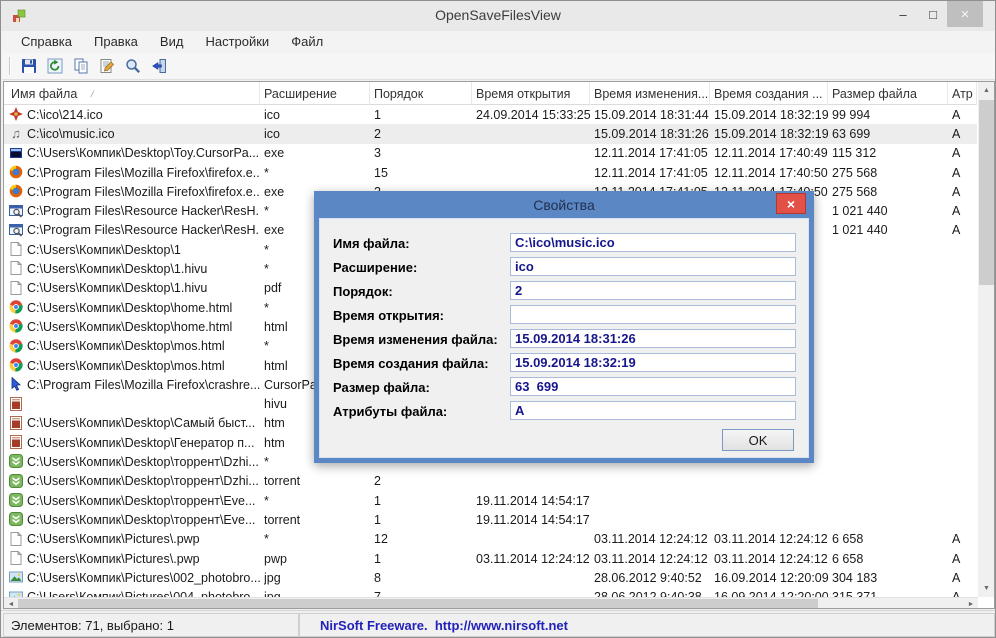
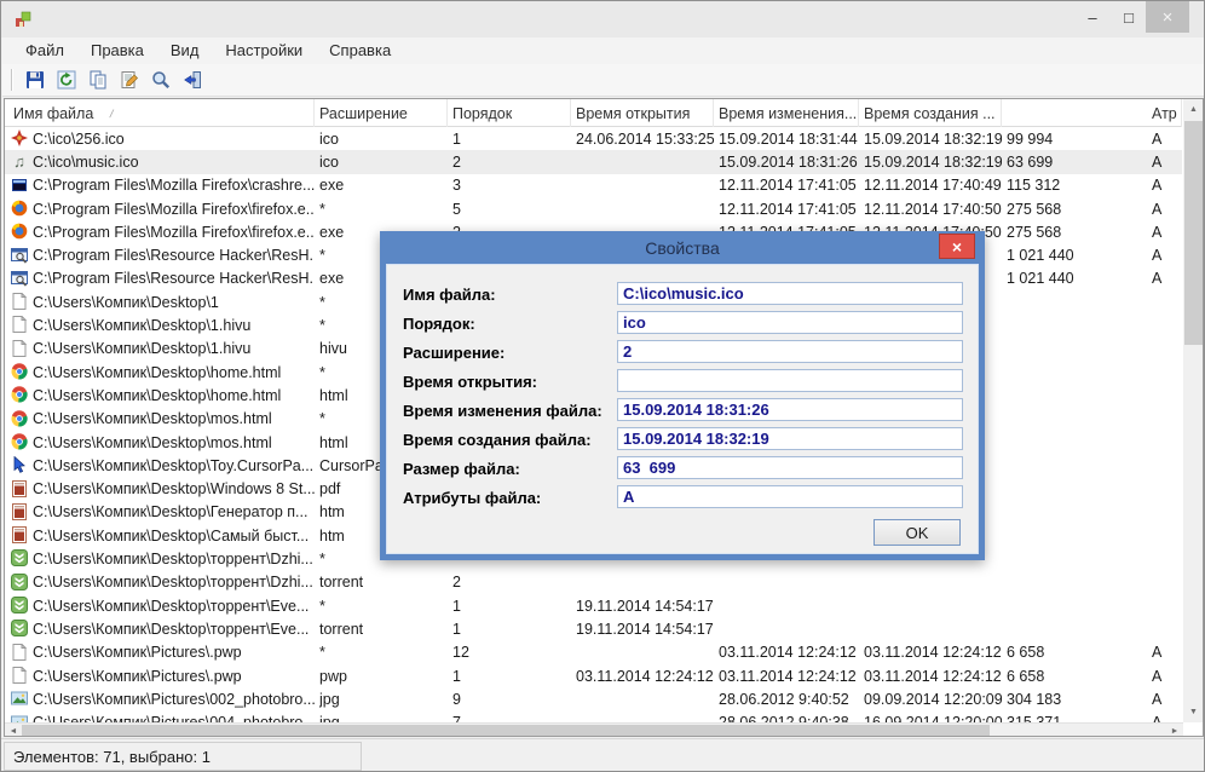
- OpenSaveFilesView
  –
  □
  ×
- Справка
+ Файл
  Правка
  Вид
  Настройки
- Файл
+ Справка
  Имя файла
  Расширение
  Порядок
  Время открытия
  Время изменения...
  Время создания ...
- Размер файла
  Атр
- C:\ico\214.ico
+ C:\ico\256.ico
  ico
  1
- 24.09.2014 15:33:25
+ 24.06.2014 15:33:25
  15.09.2014 18:31:44
  15.09.2014 18:32:19
  99 994
  A
  ♫
  C:\ico\music.ico
  ico
  2
  15.09.2014 18:31:26
  15.09.2014 18:32:19
  63 699
  A
- C:\Users\Компик\Desktop\Toy.CursorPa...
+ C:\Program Files\Mozilla Firefox\crashre...
  exe
  3
  12.11.2014 17:41:05
  12.11.2014 17:40:49
  115 312
  A
  C:\Program Files\Mozilla Firefox\firefox.e..
  *
- 15
+ 5
  12.11.2014 17:41:05
  12.11.2014 17:40:50
  275 568
  A
  C:\Program Files\Mozilla Firefox\firefox.e..
  exe
  275 568
  A
  C:\Program Files\Resource Hacker\ResH.
  *
  1 021 440
  A
  C:\Program Files\Resource Hacker\ResH.
  exe
  1 021 440
  A
  C:\Users\Компик\Desktop\1
  *
  C:\Users\Компик\Desktop\1.hivu
  *
  C:\Users\Компик\Desktop\1.hivu
- pdf
+ hivu
  C:\Users\Компик\Desktop\home.html
  *
  C:\Users\Компик\Desktop\home.html
  html
  C:\Users\Компик\Desktop\mos.html
  *
  C:\Users\Компик\Desktop\mos.html
  html
- C:\Program Files\Mozilla Firefox\crashre...
+ C:\Users\Компик\Desktop\Toy.CursorPa...
  CursorP
+ C:\Users\Компик\Desktop\Windows 8 St...
- hivu
+ pdf
- C:\Users\Компик\Desktop\Самый быст...
+ C:\Users\Компик\Desktop\Генератор п...
  htm
- C:\Users\Компик\Desktop\Генератор п...
+ C:\Users\Компик\Desktop\Самый быст...
  htm
  C:\Users\Компик\Desktop\торрент\Dzhi...
  *
  C:\Users\Компик\Desktop\торрент\Dzhi...
  torrent
  2
  C:\Users\Компик\Desktop\торрент\Eve...
  *
  1
  19.11.2014 14:54:17
  C:\Users\Компик\Desktop\торрент\Eve...
  torrent
  1
  19.11.2014 14:54:17
  C:\Users\Компик\Pictures\.pwp
  *
  12
  03.11.2014 12:24:12
  03.11.2014 12:24:12
  6 658
  A
  C:\Users\Компик\Pictures\.pwp
  pwp
  1
  03.11.2014 12:24:12
  03.11.2014 12:24:12
  03.11.2014 12:24:12
  6 658
  A
  C:\Users\Компик\Pictures\002_photobro...
  jpg
- 8
+ 9
  28.06.2012 9:40:52
- 16.09.2014 12:20:09
+ 09.09.2014 12:20:09
  304 183
  A
  Элементов: 71, выбрано: 1
- NirSoft Freeware. http://www.nirsoft.net
  Свойства
  ×
  Имя файла:
  C:\ico\music.ico
- Расширение:
+ Порядок:
  ico
- Порядок:
+ Расширение:
  2
  Время открытия:
  Время изменения файла:
  15.09.2014 18:31:26
  Время создания файла:
  15.09.2014 18:32:19
  Размер файла:
  63 699
  Атрибуты файла:
  A
  OK
